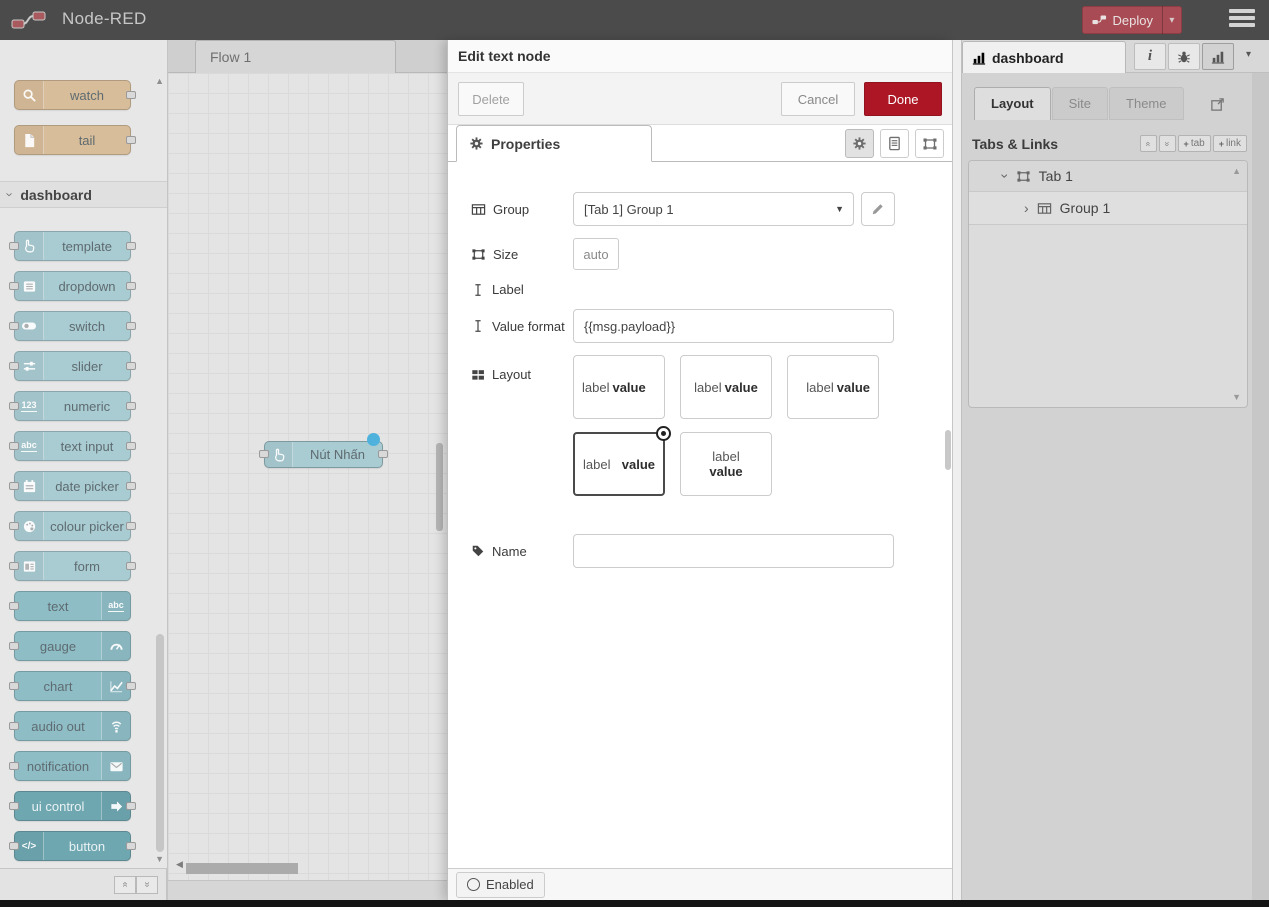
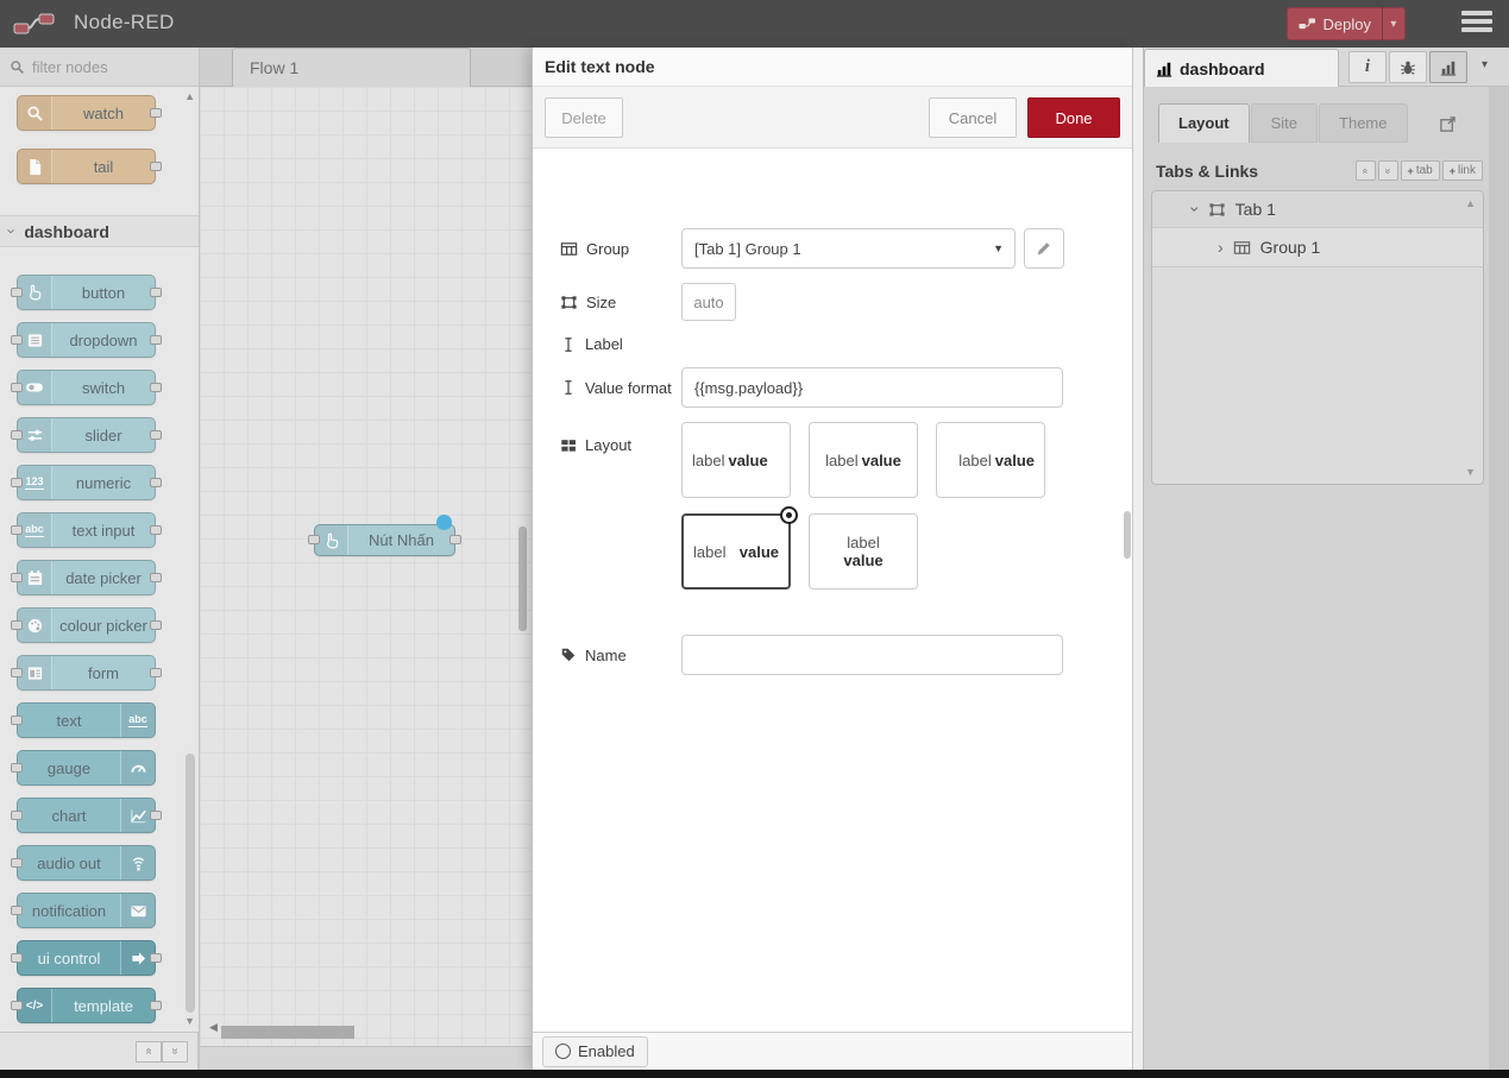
  Node-RED
  Deploy
  ▾
+ filter nodes
  watch
  tail
  dashboard
- template
+ button
  dropdown
  switch
  slider
  123
  numeric
  abc
  text input
  date picker
  colour picker
  form
  abc
  text
  gauge
  chart
  audio out
  notification
  ui control
  </>
- button
+ template
  ▲
  ▼
  Flow 1
  Nút Nhấn
  ◀
  Edit text node
  Delete
  Cancel
  Done
- Properties
  Group
  [Tab 1] Group 1
  ▼
  Size
  auto
  Label
  Value format
  {{msg.payload}}
  Layout
  label
  value
  label
  value
  label
  value
  label
  value
  label
  value
  Name
  Enabled
  dashboard
  i
  ▾
  Layout
  Site
  Theme
  Tabs & Links
  +
  tab
  +
  link
  Tab 1
  ›
  Group 1
  ▲
  ▼
